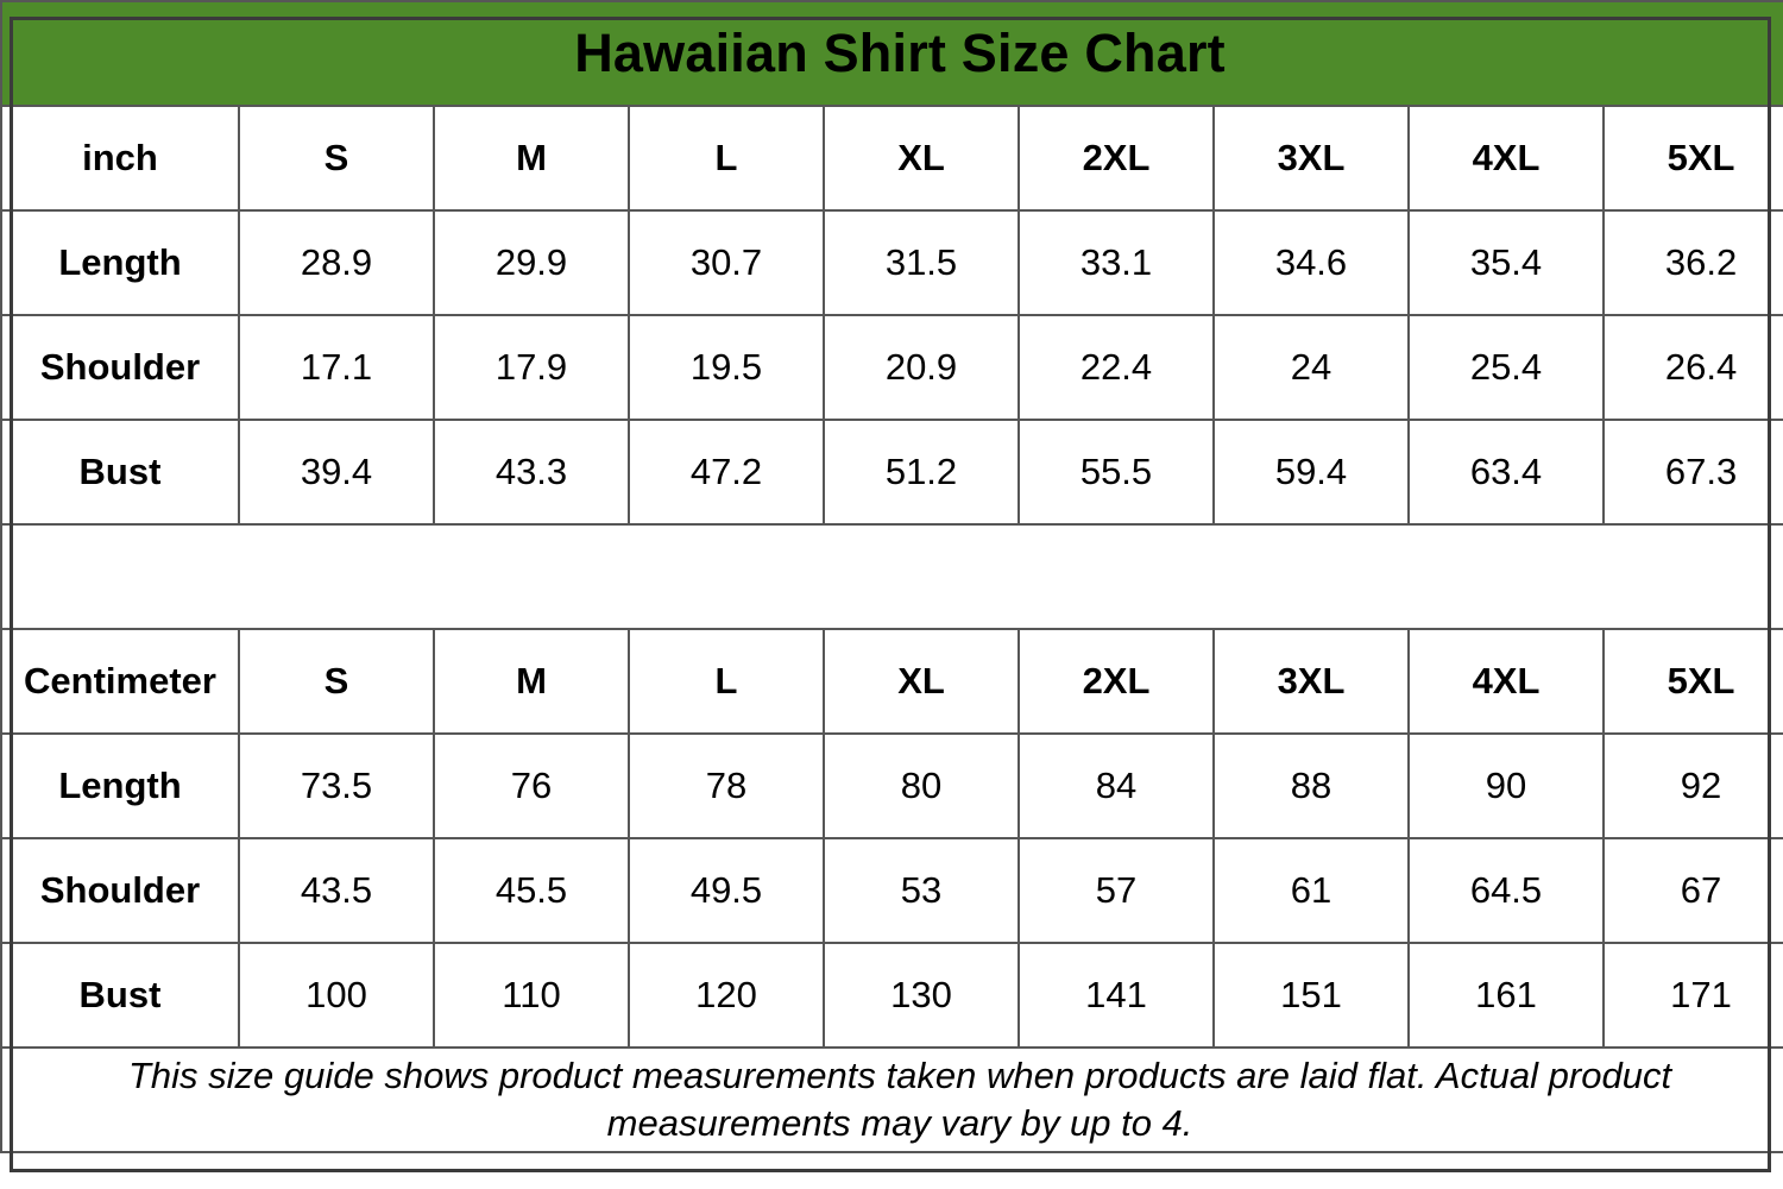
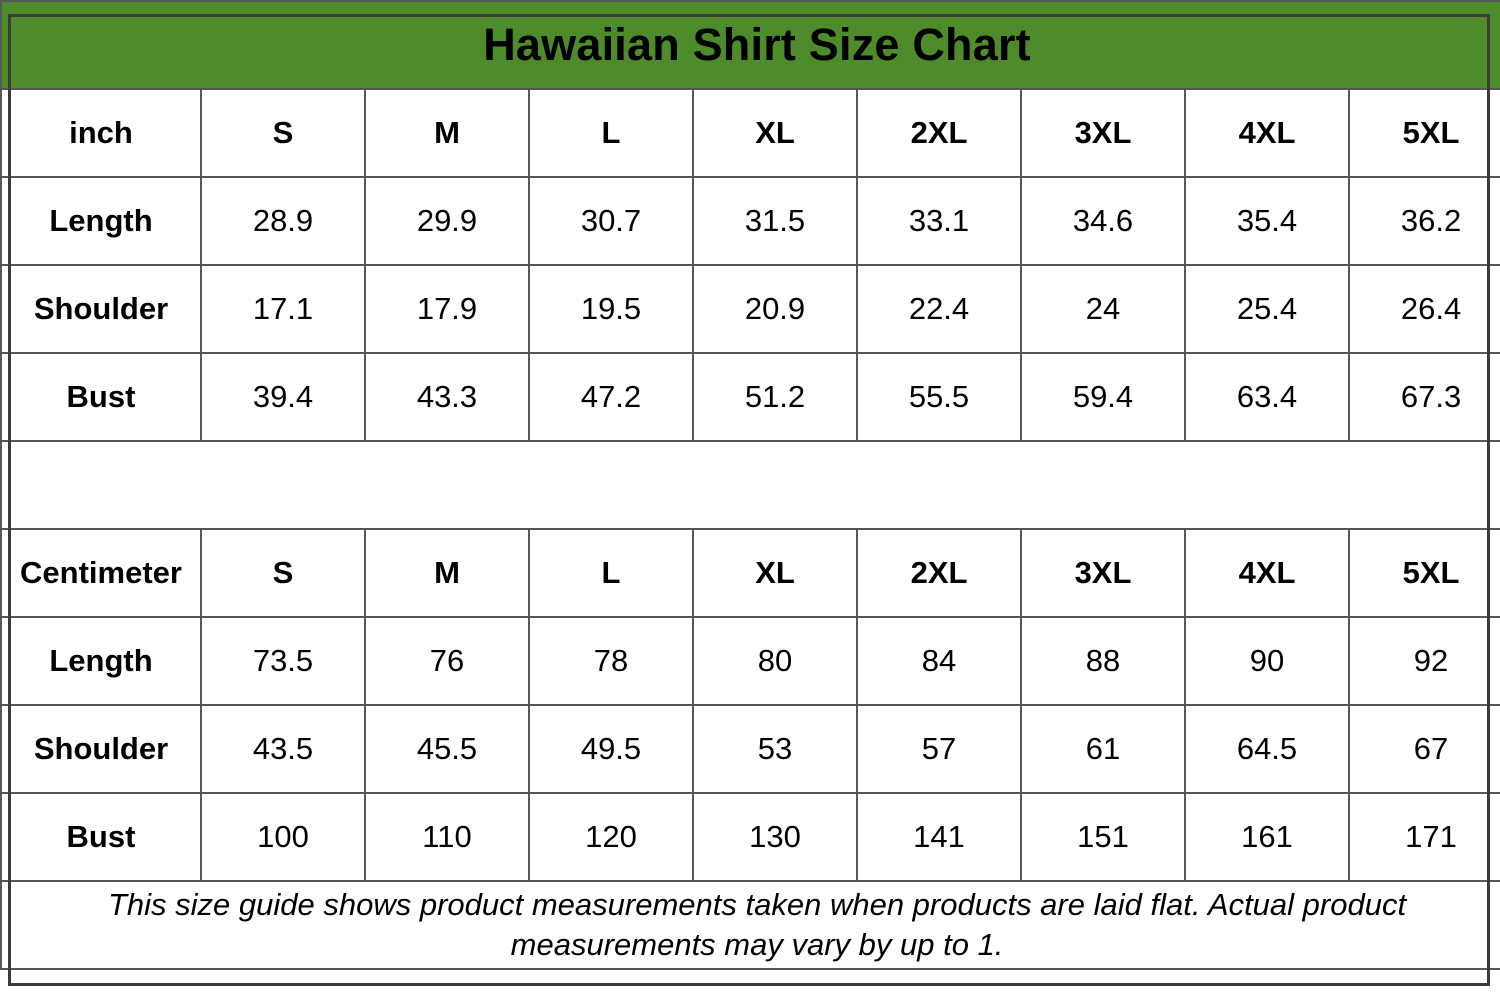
  Hawaiian Shirt Size Chart
  inch	S	M	L	XL	2XL	3XL	4XL	5XL
  Length	28.9	29.9	30.7	31.5	33.1	34.6	35.4	36.2
  Shoulder	17.1	17.9	19.5	20.9	22.4	24	25.4	26.4
  Bust	39.4	43.3	47.2	51.2	55.5	59.4	63.4	67.3
  Centimeter	S	M	L	XL	2XL	3XL	4XL	5XL
  Length	73.5	76	78	80	84	88	90	92
  Shoulder	43.5	45.5	49.5	53	57	61	64.5	67
  Bust	100	110	120	130	141	151	161	171
- This size guide shows product measurements taken when products are laid flat. Actual product measurements may vary by up to 4.
+ This size guide shows product measurements taken when products are laid flat. Actual product measurements may vary by up to 1.
